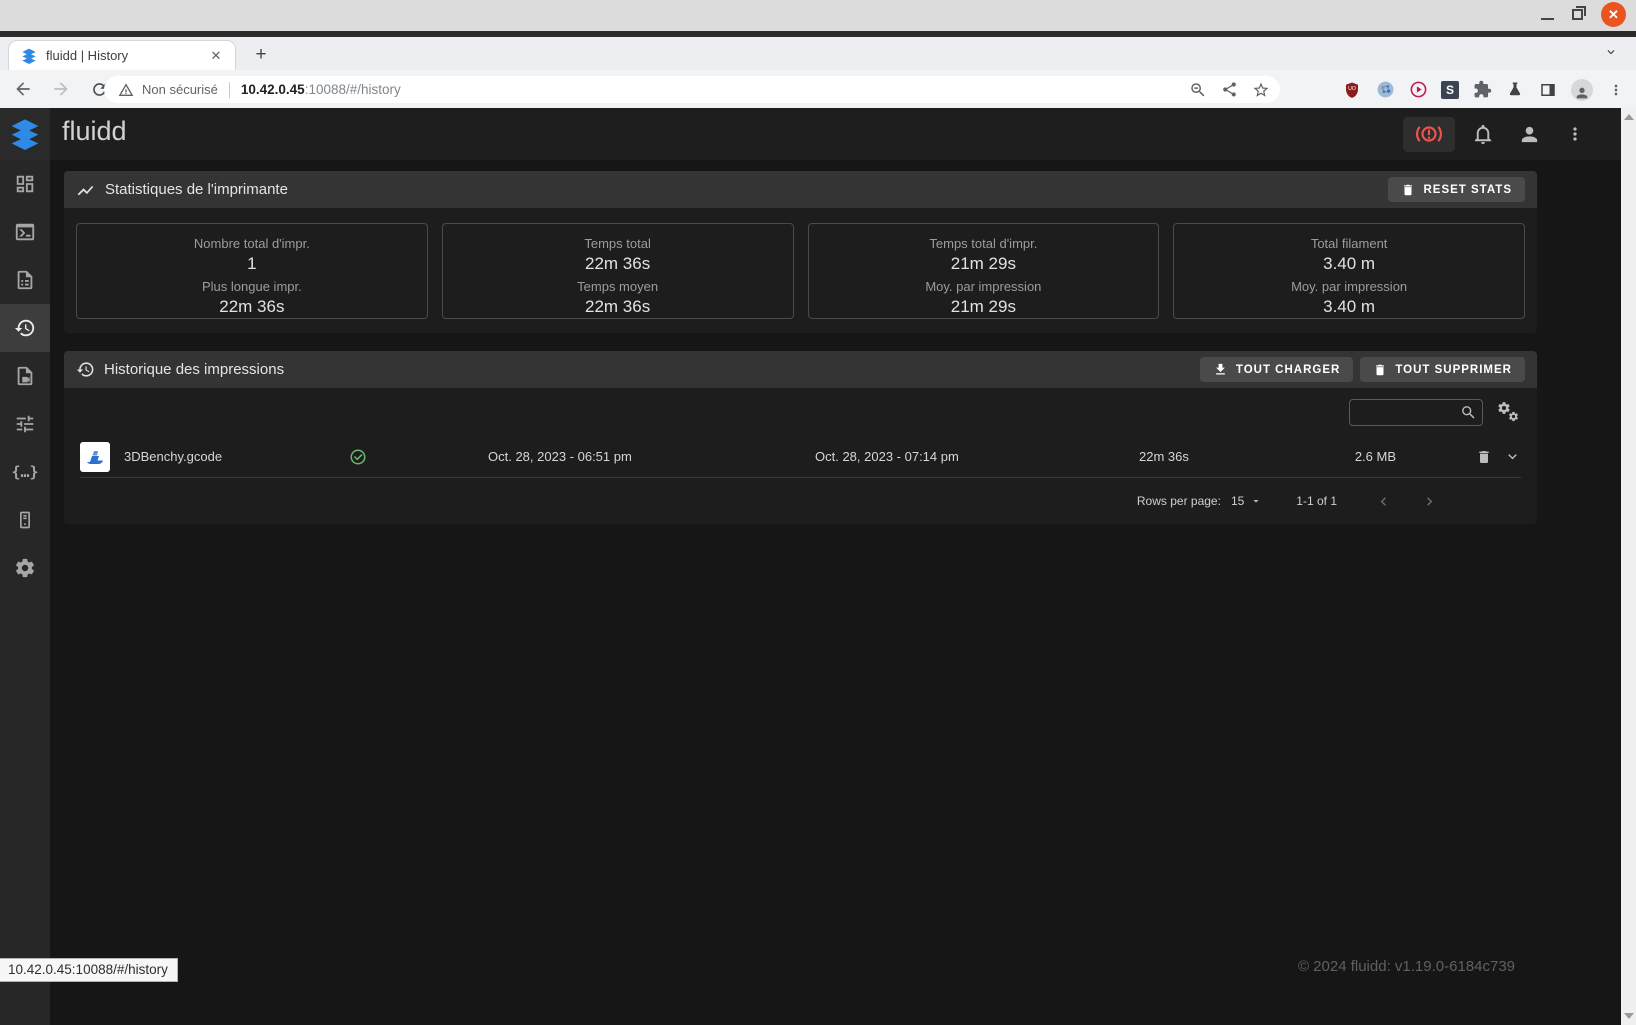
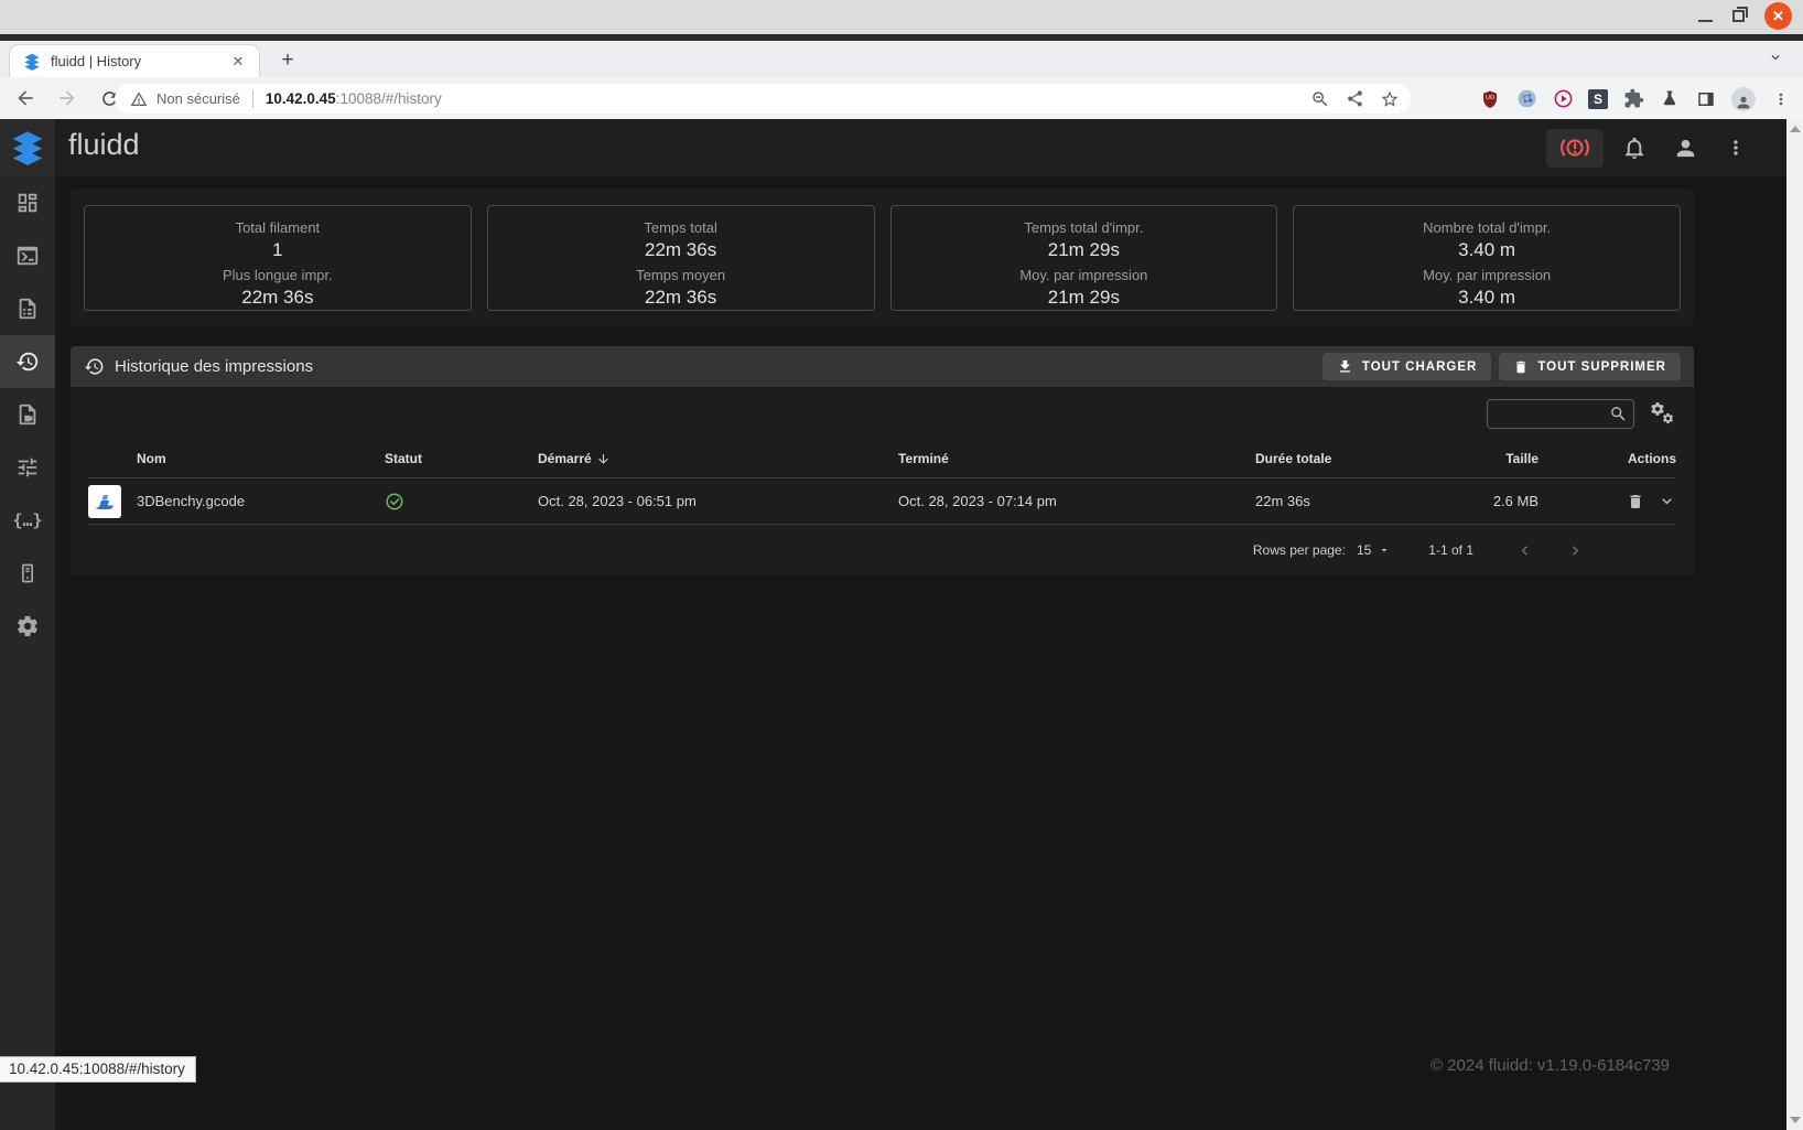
  ✕
  fluidd | History
  ✕
  +
  Non sécurisé
  10.42.0.45:10088/#/history
  S
  fluidd
  {…}
- Statistiques de l'imprimante
- RESET STATS
- Nombre total d'impr.
+ Total filament
  1
  Plus longue impr.
  22m 36s
  Temps total
  22m 36s
  Temps moyen
  22m 36s
  Temps total d'impr.
  21m 29s
  Moy. par impression
  21m 29s
- Total filament
+ Nombre total d'impr.
  3.40 m
  Moy. par impression
  3.40 m
  Historique des impressions
  TOUT CHARGER
  TOUT SUPPRIMER
+ Nom
+ Statut
+ Démarré
+ Terminé
+ Durée totale
+ Taille
+ Actions
  3DBenchy.gcode
  Oct. 28, 2023 - 06:51 pm
  Oct. 28, 2023 - 07:14 pm
  22m 36s
  2.6 MB
  Rows per page:
  15
  1-1 of 1
  © 2024 fluidd: v1.19.0-6184c739
  10.42.0.45:10088/#/history
